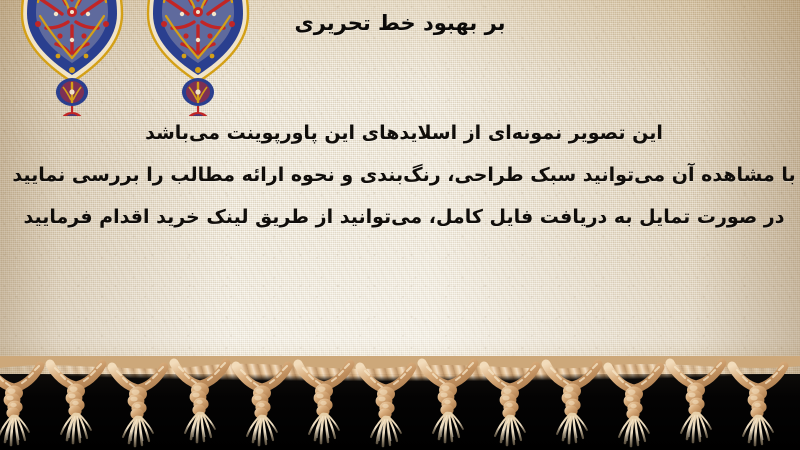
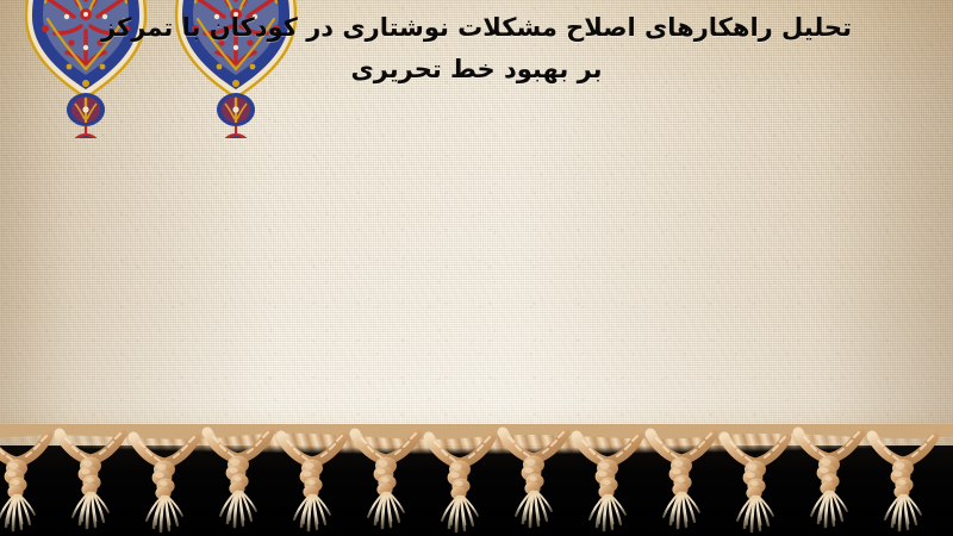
+ تحلیل راهکارهای اصلاح مشکلات نوشتاری در کودکان با تمرکز
  بر بهبود خط تحریری
- این تصویر نمونه‌ای از اسلایدهای این پاورپوینت می‌باشد
- با مشاهده آن می‌توانید سبک طراحی، رنگ‌بندی و نحوه ارائه مطالب را بررسی نمایید
- در صورت تمایل به دریافت فایل کامل، می‌توانید از طریق لینک خرید اقدام فرمایید
